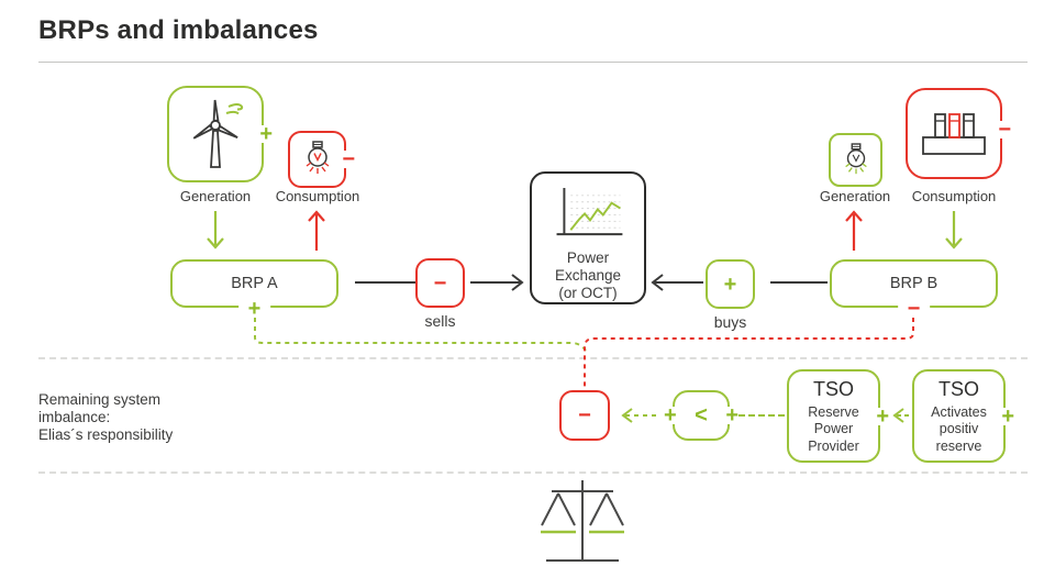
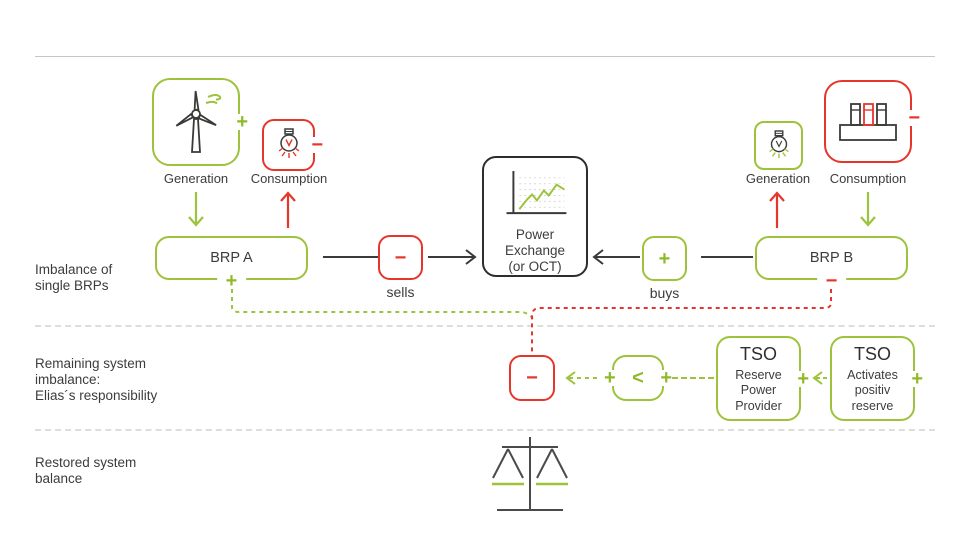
- BRPs and imbalances
  +
  −
  Generation
  Consumption
  BRP A
  +
  −
  sells
  Power
  Exchange
  (or OCT)
  +
  buys
  BRP B
  −
  −
  Generation
  Consumption
+ Imbalance of
+ single BRPs
  Remaining system
  imbalance:
  Elias´s responsibility
  −
  +
  <
  +
  TSO
  Reserve
  Power
  Provider
  +
  TSO
  Activates
  positiv
  reserve
  +
+ Restored system
+ balance
